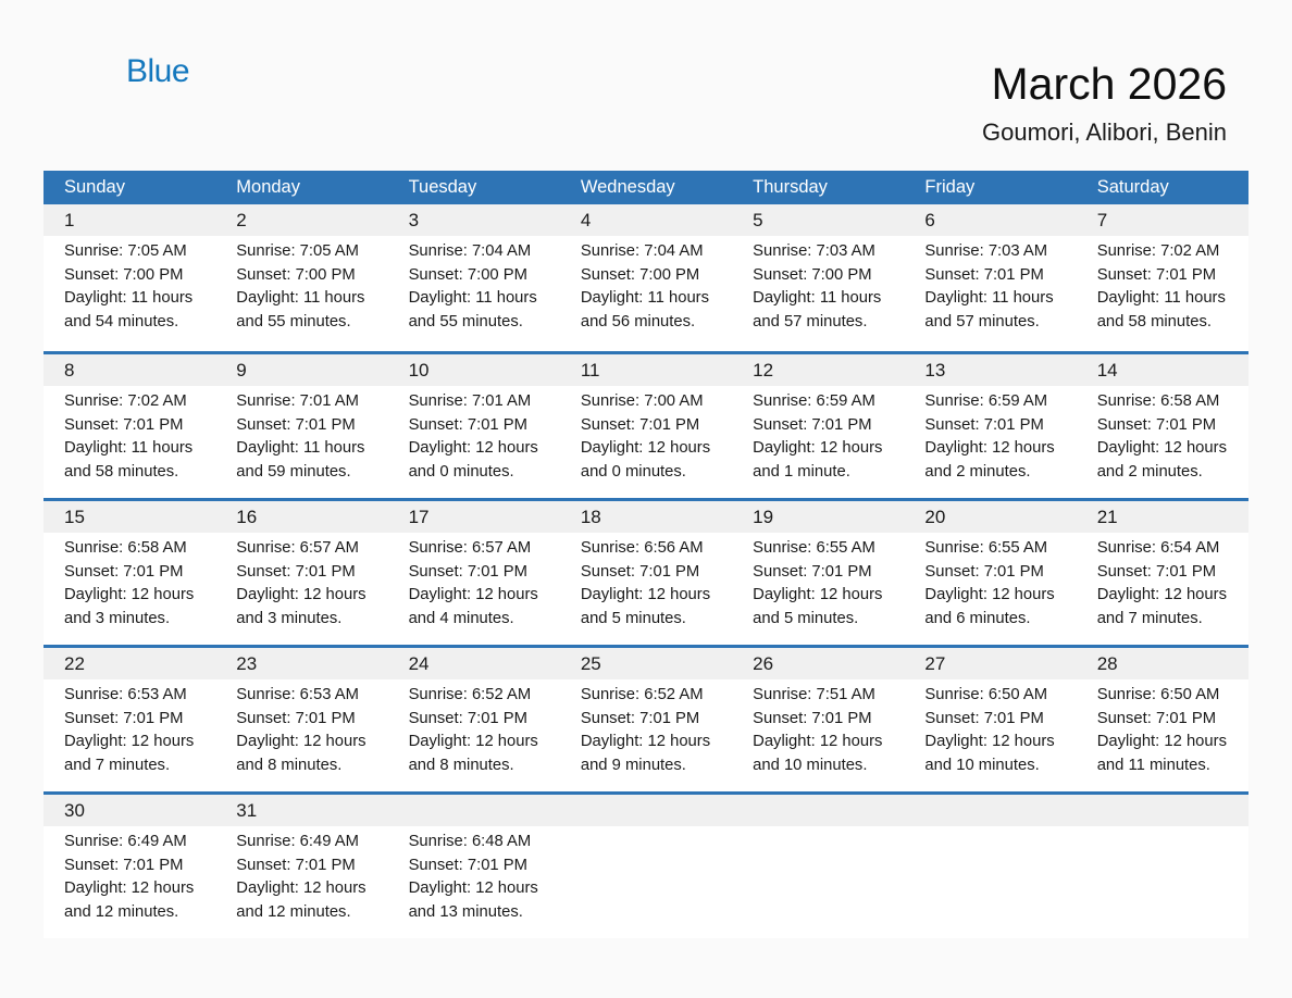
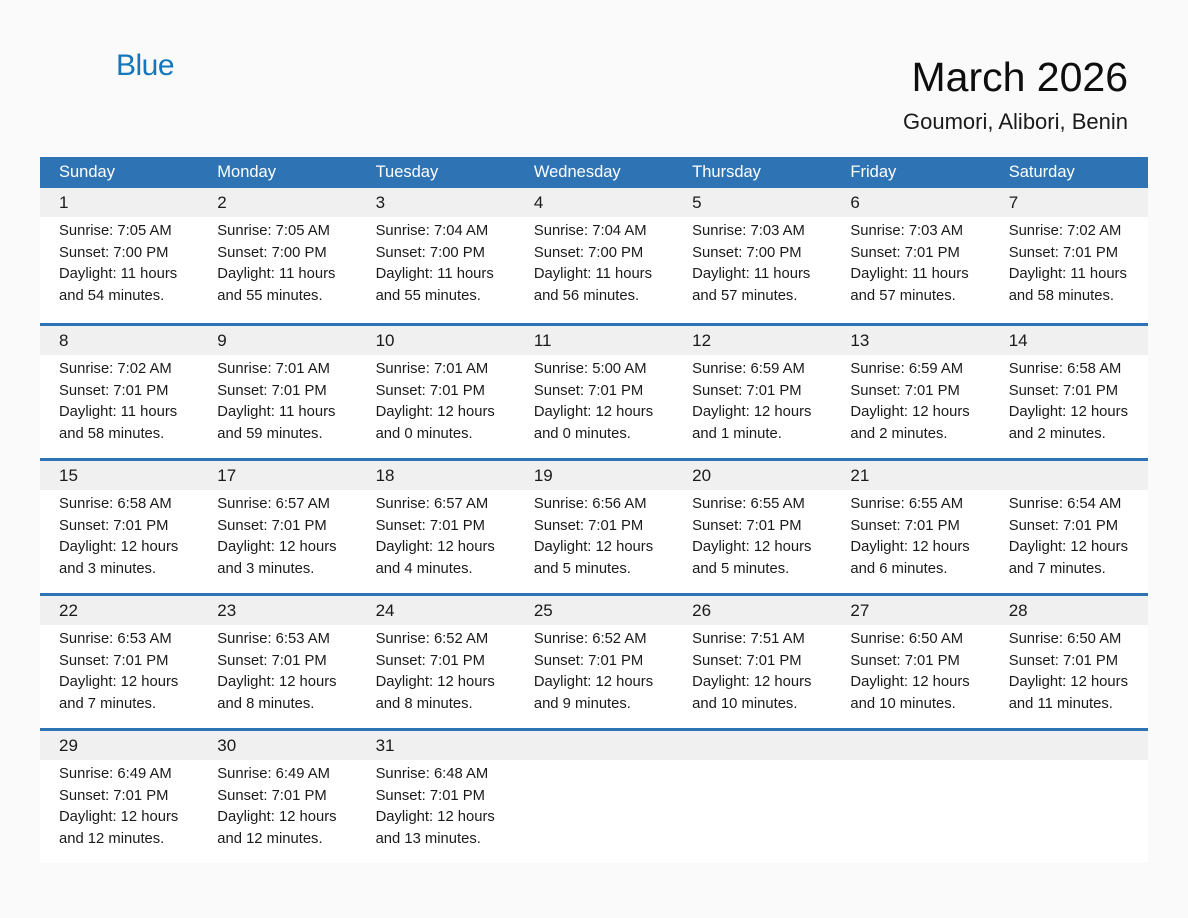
  Blue
  March 2026
  Goumori, Alibori, Benin
  Sunday
  Monday
  Tuesday
  Wednesday
  Thursday
  Friday
  Saturday
  1
  2
  3
  4
  5
  6
  7
  Sunrise: 7:05 AM
  Sunset: 7:00 PM
  Daylight: 11 hours
  and 54 minutes.
  Sunrise: 7:05 AM
  Sunset: 7:00 PM
  Daylight: 11 hours
  and 55 minutes.
  Sunrise: 7:04 AM
  Sunset: 7:00 PM
  Daylight: 11 hours
  and 55 minutes.
  Sunrise: 7:04 AM
  Sunset: 7:00 PM
  Daylight: 11 hours
  and 56 minutes.
  Sunrise: 7:03 AM
  Sunset: 7:00 PM
  Daylight: 11 hours
  and 57 minutes.
  Sunrise: 7:03 AM
  Sunset: 7:01 PM
  Daylight: 11 hours
  and 57 minutes.
  Sunrise: 7:02 AM
  Sunset: 7:01 PM
  Daylight: 11 hours
  and 58 minutes.
  8
  9
  10
  11
  12
  13
  14
  Sunrise: 7:02 AM
  Sunset: 7:01 PM
  Daylight: 11 hours
  and 58 minutes.
  Sunrise: 7:01 AM
  Sunset: 7:01 PM
  Daylight: 11 hours
  and 59 minutes.
  Sunrise: 7:01 AM
  Sunset: 7:01 PM
  Daylight: 12 hours
  and 0 minutes.
- Sunrise: 7:00 AM
+ Sunrise: 5:00 AM
  Sunset: 7:01 PM
  Daylight: 12 hours
  and 0 minutes.
  Sunrise: 6:59 AM
  Sunset: 7:01 PM
  Daylight: 12 hours
  and 1 minute.
  Sunrise: 6:59 AM
  Sunset: 7:01 PM
  Daylight: 12 hours
  and 2 minutes.
  Sunrise: 6:58 AM
  Sunset: 7:01 PM
  Daylight: 12 hours
  and 2 minutes.
  15
- 16
  17
  18
  19
  20
  21
  Sunrise: 6:58 AM
  Sunset: 7:01 PM
  Daylight: 12 hours
  and 3 minutes.
  Sunrise: 6:57 AM
  Sunset: 7:01 PM
  Daylight: 12 hours
  and 3 minutes.
  Sunrise: 6:57 AM
  Sunset: 7:01 PM
  Daylight: 12 hours
  and 4 minutes.
  Sunrise: 6:56 AM
  Sunset: 7:01 PM
  Daylight: 12 hours
  and 5 minutes.
  Sunrise: 6:55 AM
  Sunset: 7:01 PM
  Daylight: 12 hours
  and 5 minutes.
  Sunrise: 6:55 AM
  Sunset: 7:01 PM
  Daylight: 12 hours
  and 6 minutes.
  Sunrise: 6:54 AM
  Sunset: 7:01 PM
  Daylight: 12 hours
  and 7 minutes.
  22
  23
  24
  25
  26
  27
  28
  Sunrise: 6:53 AM
  Sunset: 7:01 PM
  Daylight: 12 hours
  and 7 minutes.
  Sunrise: 6:53 AM
  Sunset: 7:01 PM
  Daylight: 12 hours
  and 8 minutes.
  Sunrise: 6:52 AM
  Sunset: 7:01 PM
  Daylight: 12 hours
  and 8 minutes.
  Sunrise: 6:52 AM
  Sunset: 7:01 PM
  Daylight: 12 hours
  and 9 minutes.
  Sunrise: 7:51 AM
  Sunset: 7:01 PM
  Daylight: 12 hours
  and 10 minutes.
  Sunrise: 6:50 AM
  Sunset: 7:01 PM
  Daylight: 12 hours
  and 10 minutes.
  Sunrise: 6:50 AM
  Sunset: 7:01 PM
  Daylight: 12 hours
  and 11 minutes.
+ 29
  30
  31
  Sunrise: 6:49 AM
  Sunset: 7:01 PM
  Daylight: 12 hours
  and 12 minutes.
  Sunrise: 6:49 AM
  Sunset: 7:01 PM
  Daylight: 12 hours
  and 12 minutes.
  Sunrise: 6:48 AM
  Sunset: 7:01 PM
  Daylight: 12 hours
  and 13 minutes.
